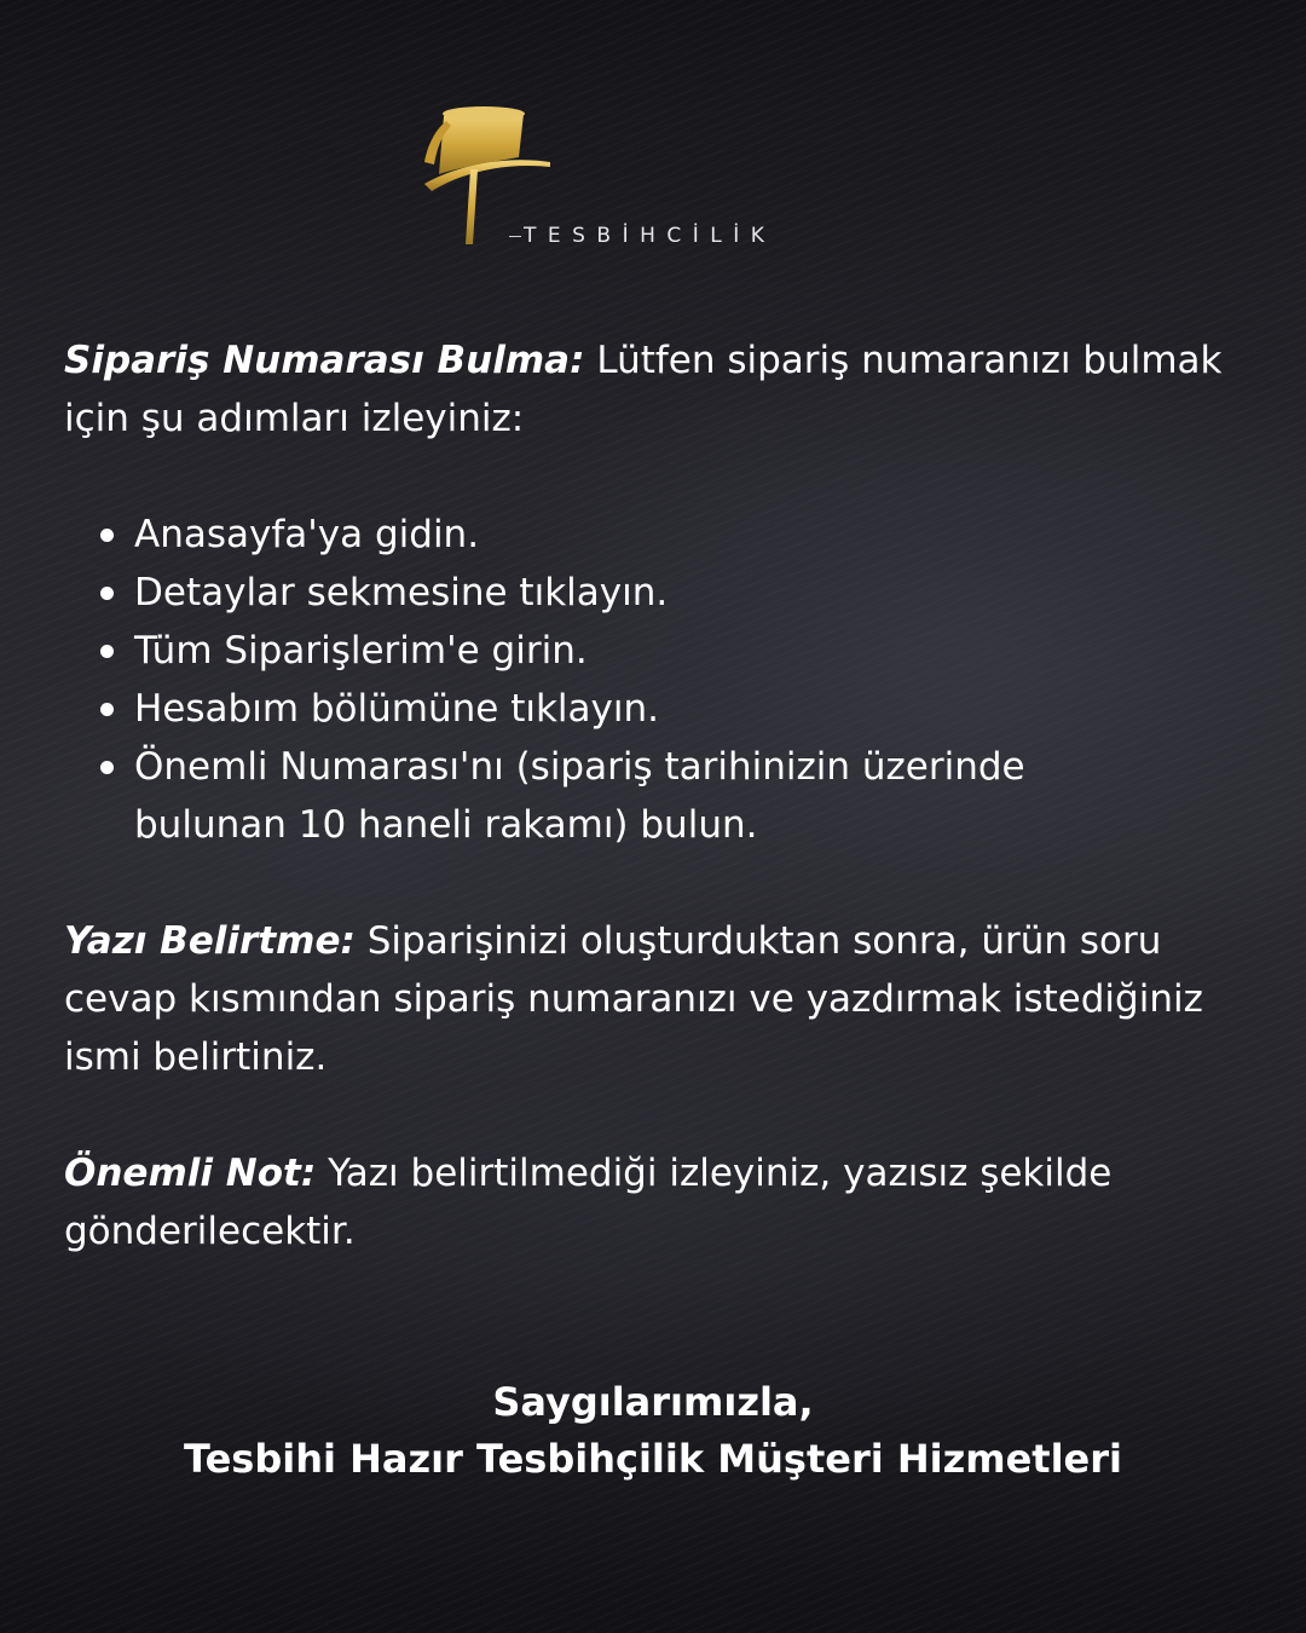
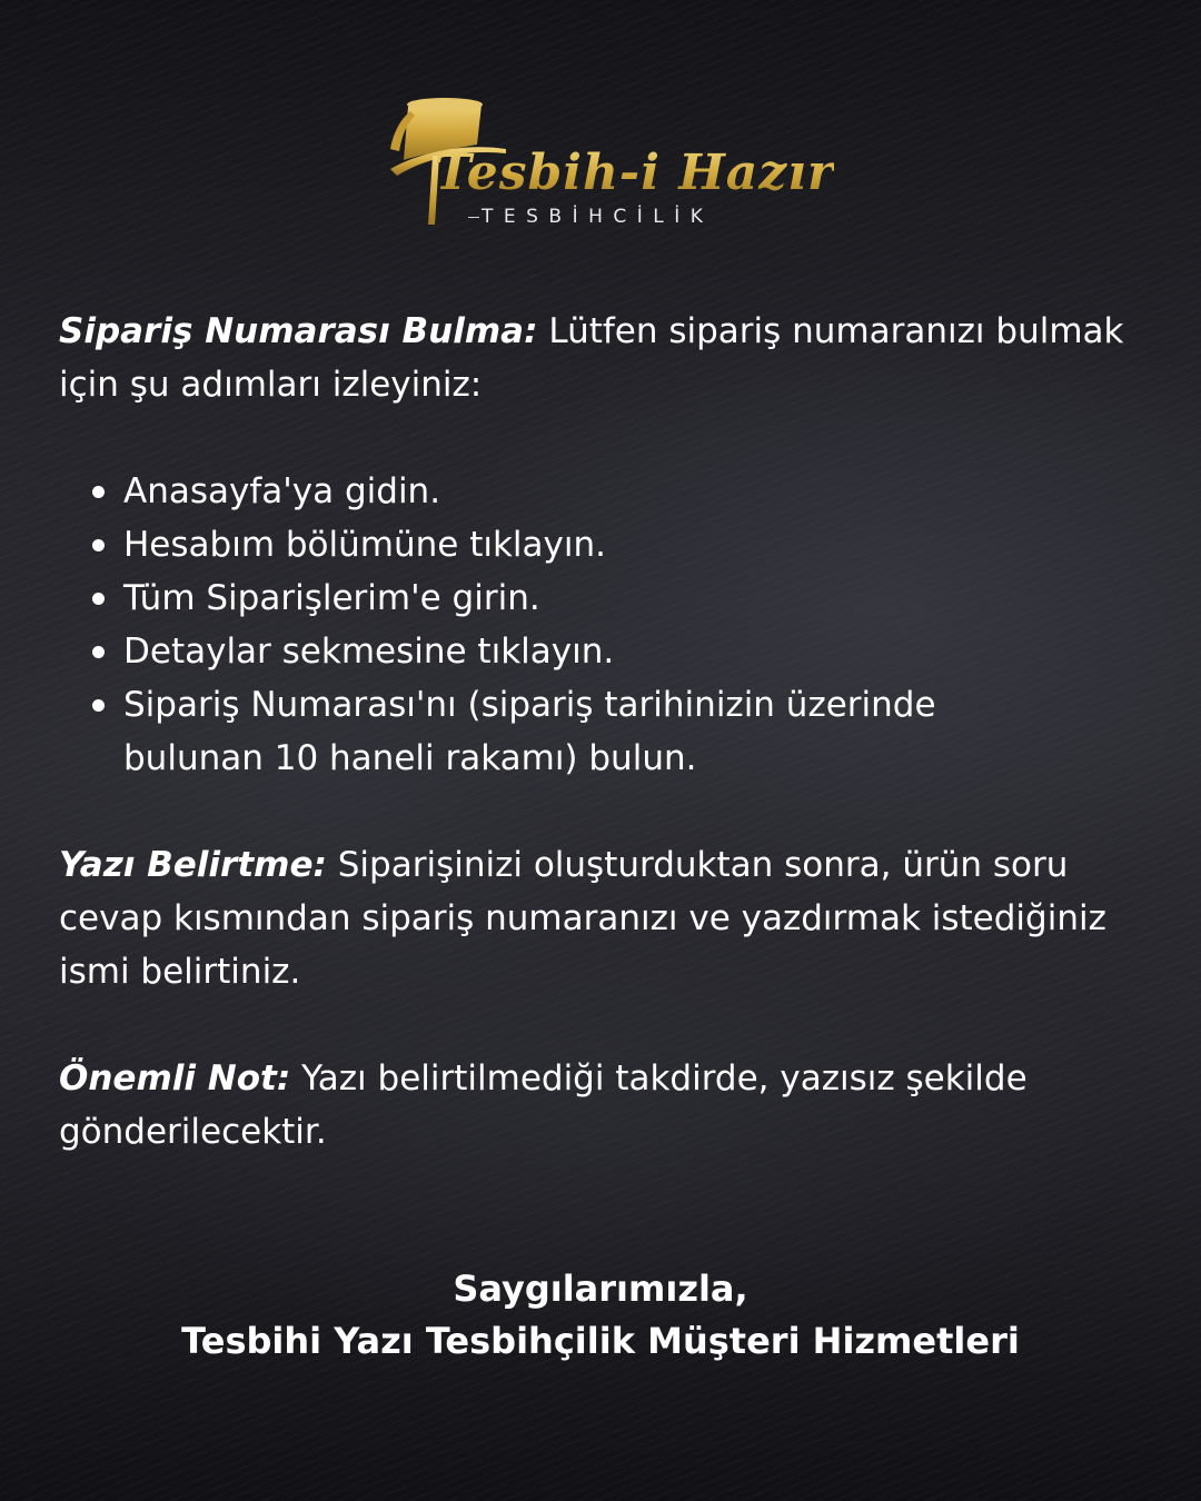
+ Tesbih-i Hazır
  TESBİHCİLİK
  Sipariş Numarası Bulma: Lütfen sipariş numaranızı bulmak için şu adımları izleyiniz:
  Anasayfa'ya gidin.
- Detaylar sekmesine tıklayın.
+ Hesabım bölümüne tıklayın.
  Tüm Siparişlerim'e girin.
- Hesabım bölümüne tıklayın.
+ Detaylar sekmesine tıklayın.
- Önemli Numarası'nı (sipariş tarihinizin üzerinde bulunan 10 haneli rakamı) bulun.
+ Sipariş Numarası'nı (sipariş tarihinizin üzerinde bulunan 10 haneli rakamı) bulun.
  Yazı Belirtme: Siparişinizi oluşturduktan sonra, ürün soru cevap kısmından sipariş numaranızı ve yazdırmak istediğiniz ismi belirtiniz.
- Önemli Not: Yazı belirtilmediği izleyiniz, yazısız şekilde gönderilecektir.
+ Önemli Not: Yazı belirtilmediği takdirde, yazısız şekilde gönderilecektir.
  Saygılarımızla,
- Tesbihi Hazır Tesbihçilik Müşteri Hizmetleri
+ Tesbihi Yazı Tesbihçilik Müşteri Hizmetleri
